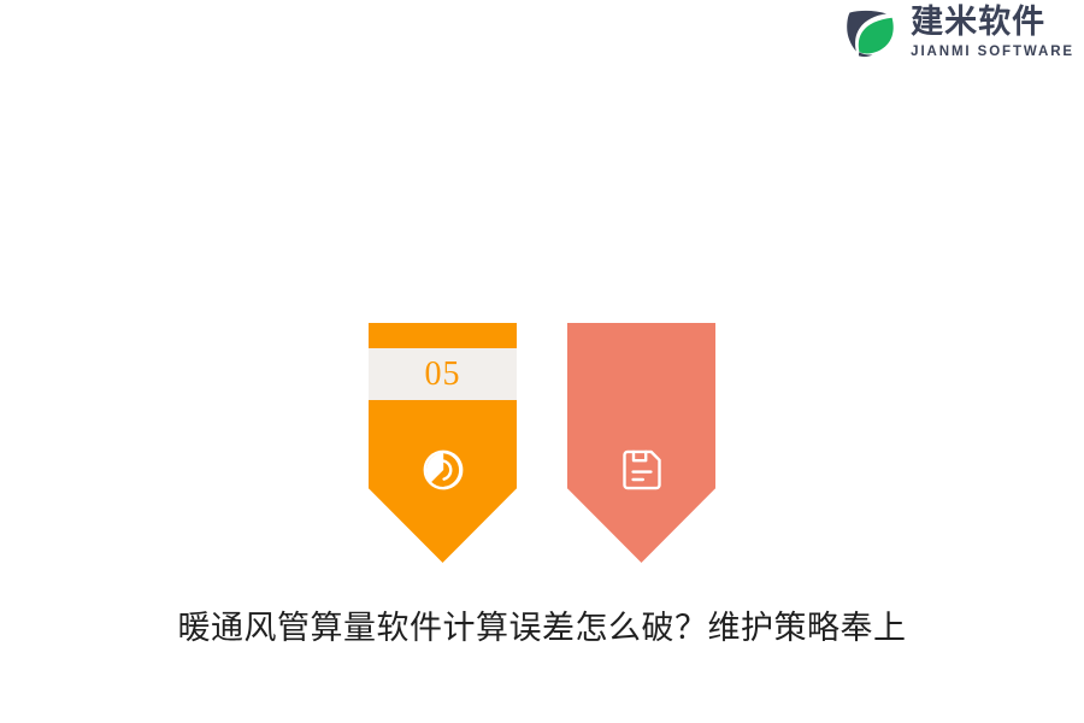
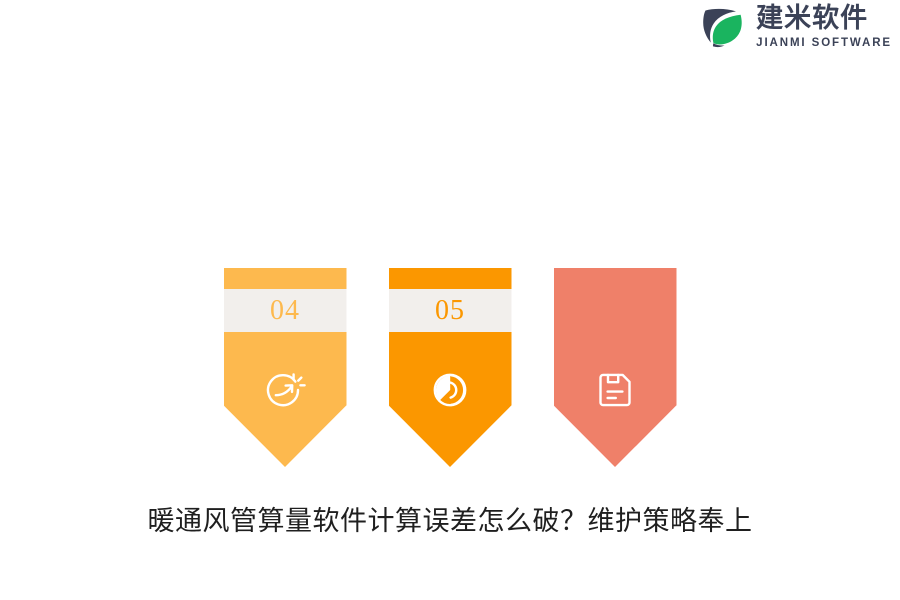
  建米软件
  JIANMI SOFTWARE
+ 04
  05
  暖通风管算量软件计算误差怎么破？维护策略奉上
